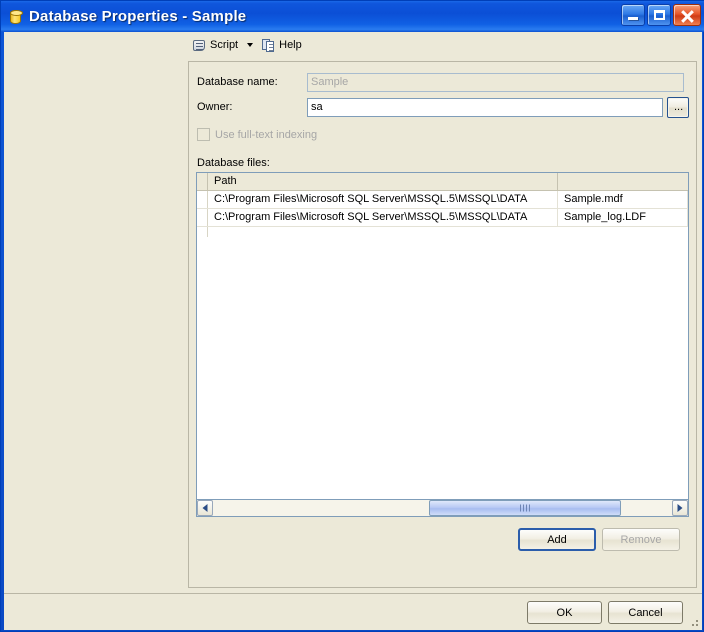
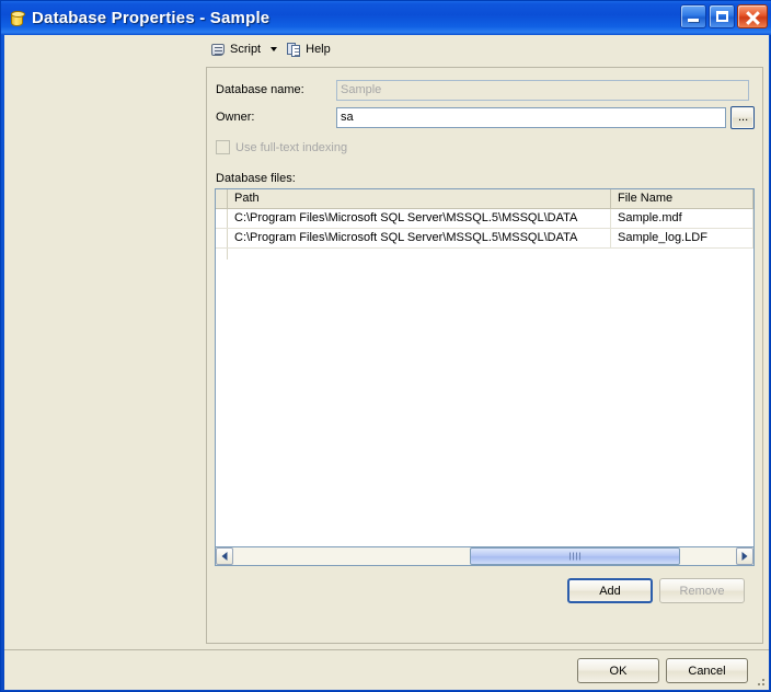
  Database Properties - Sample
  Script
  Help
  Database name:
  Sample
  Owner:
  sa
  ...
  Use full-text indexing
  Database files:
  Path
+ File Name
  C:\Program Files\Microsoft SQL Server\MSSQL.5\MSSQL\DATA
  Sample.mdf
  C:\Program Files\Microsoft SQL Server\MSSQL.5\MSSQL\DATA
  Sample_log.LDF
  Add
  Remove
  OK
  Cancel
